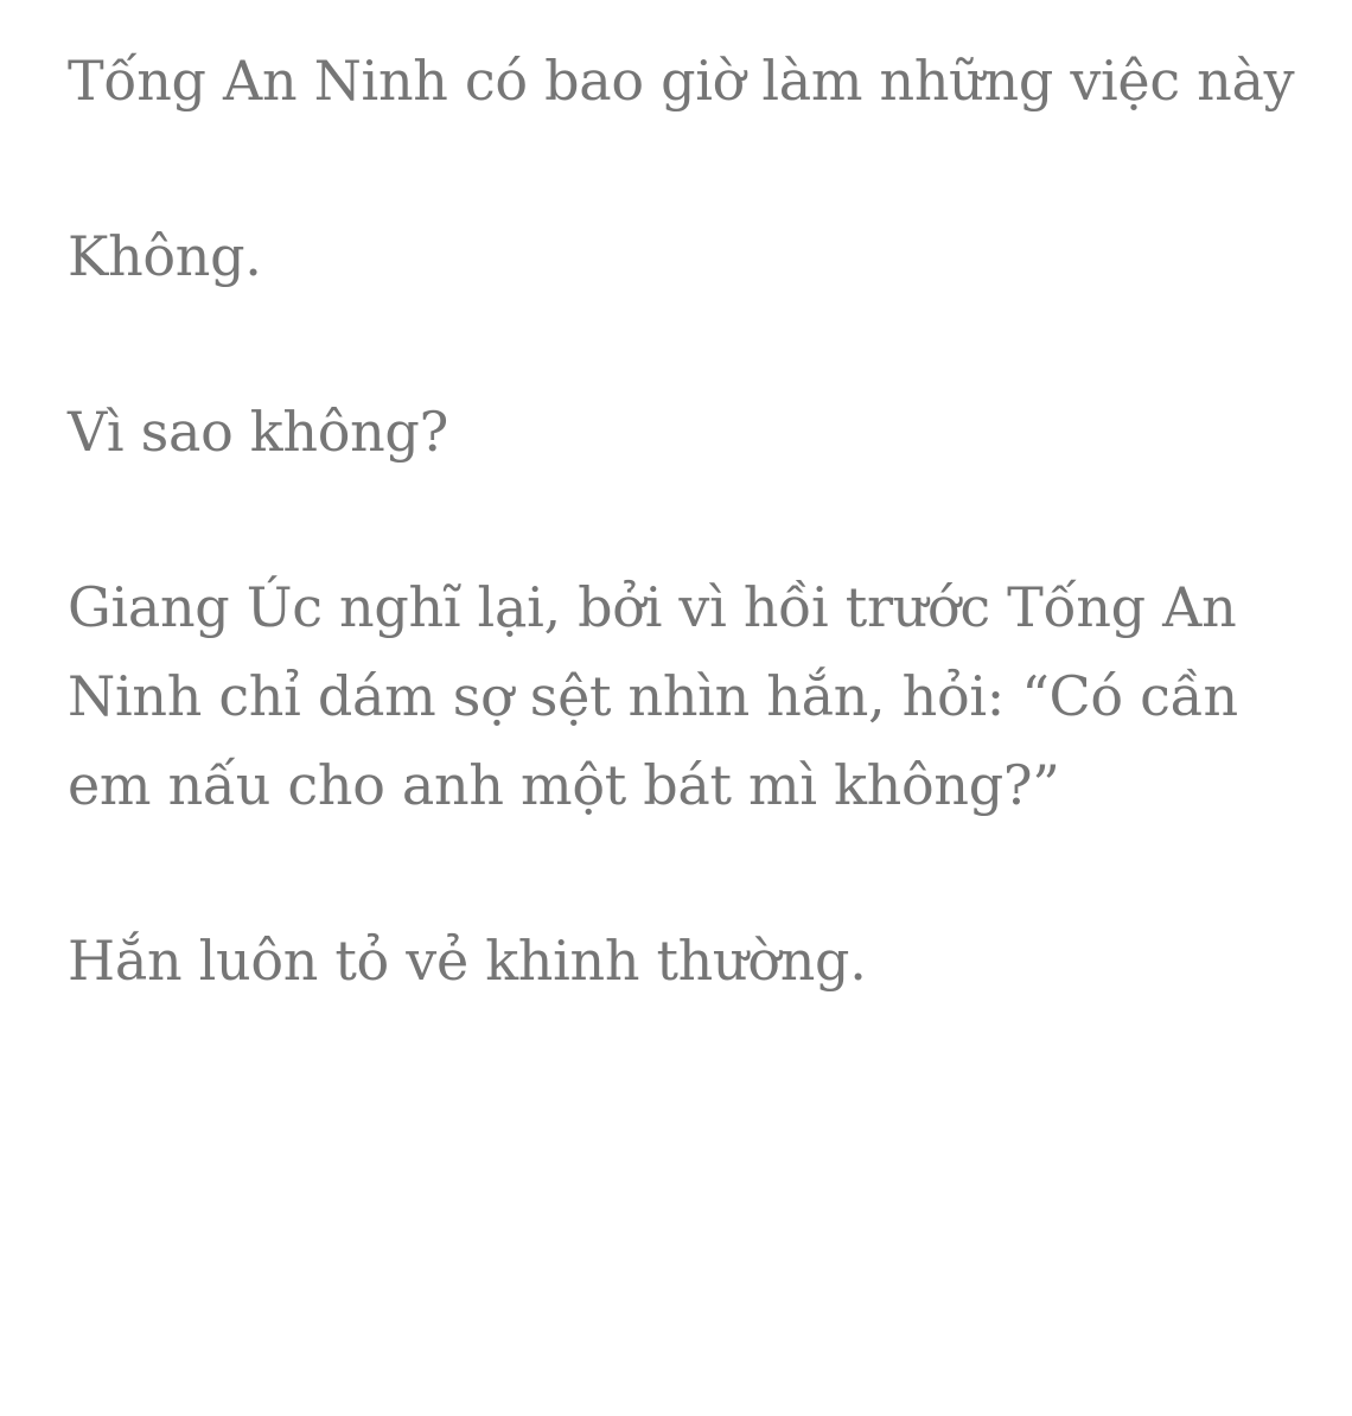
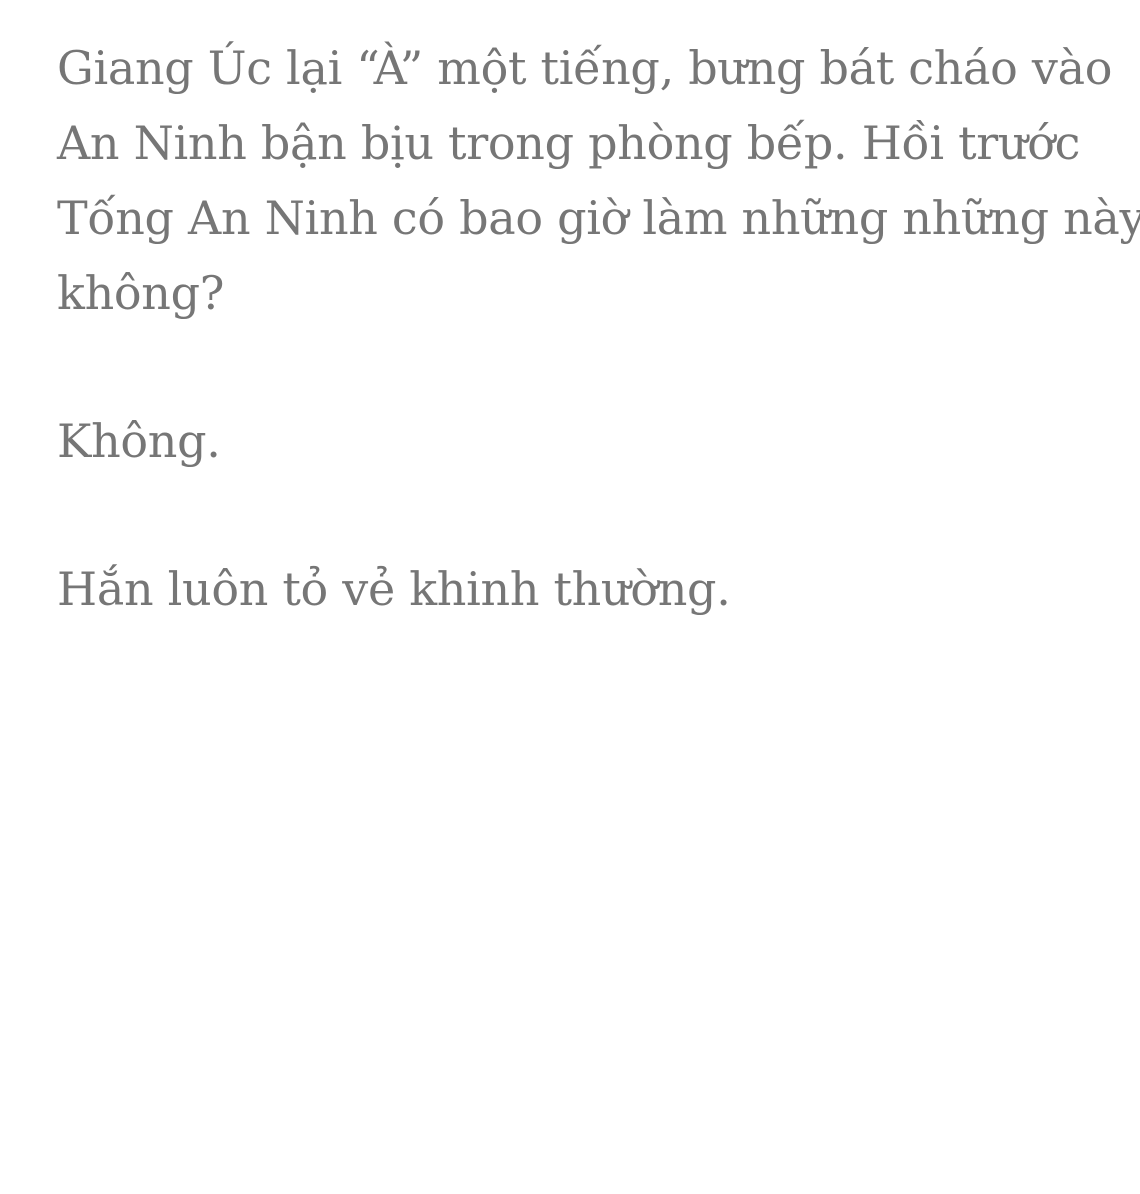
+ Giang Úc lại “À” một tiếng, bưng bát cháo vào
+ An Ninh bận bịu trong phòng bếp. Hồi trước
- Tống An Ninh có bao giờ làm những việc này
+ Tống An Ninh có bao giờ làm những những này
+ không?
  Không.
- Vì sao không?
- Giang Úc nghĩ lại, bởi vì hồi trước Tống An
- Ninh chỉ dám sợ sệt nhìn hắn, hỏi: “Có cần
- em nấu cho anh một bát mì không?”
  Hắn luôn tỏ vẻ khinh thường.
